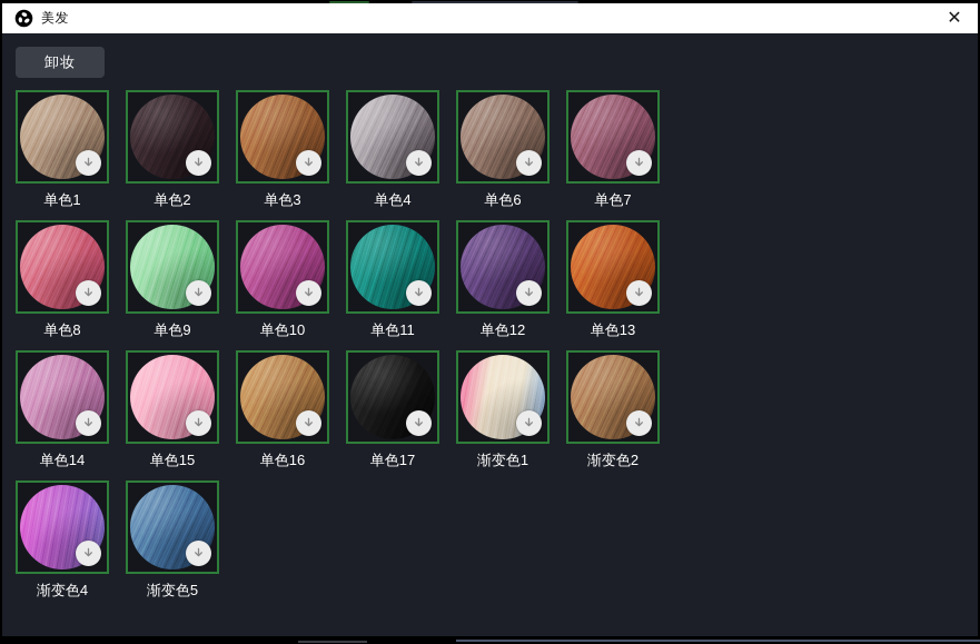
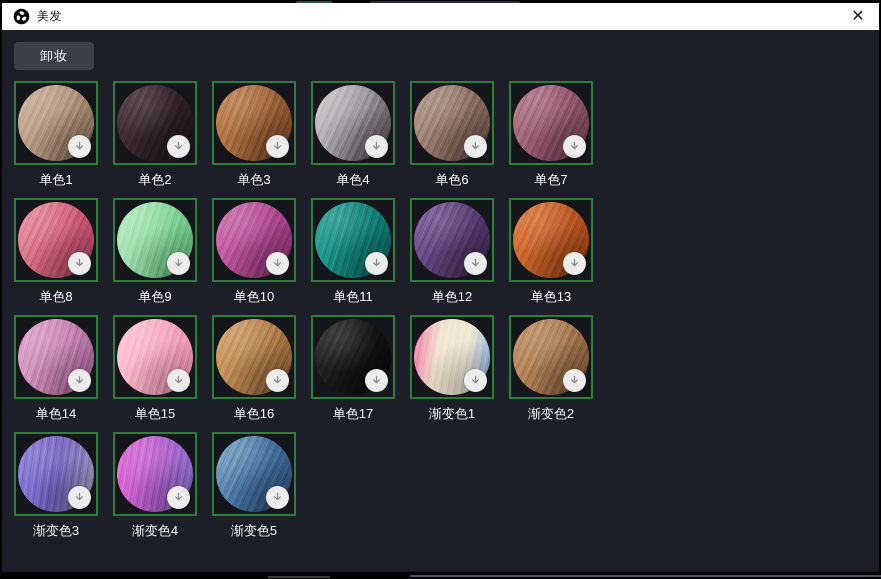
  美发
  ✕
  卸妆
  单色1
  单色2
  单色3
  单色4
  单色6
  单色7
  单色8
  单色9
  单色10
  单色11
  单色12
  单色13
  单色14
  单色15
  单色16
  单色17
  渐变色1
  渐变色2
+ 渐变色3
  渐变色4
  渐变色5
